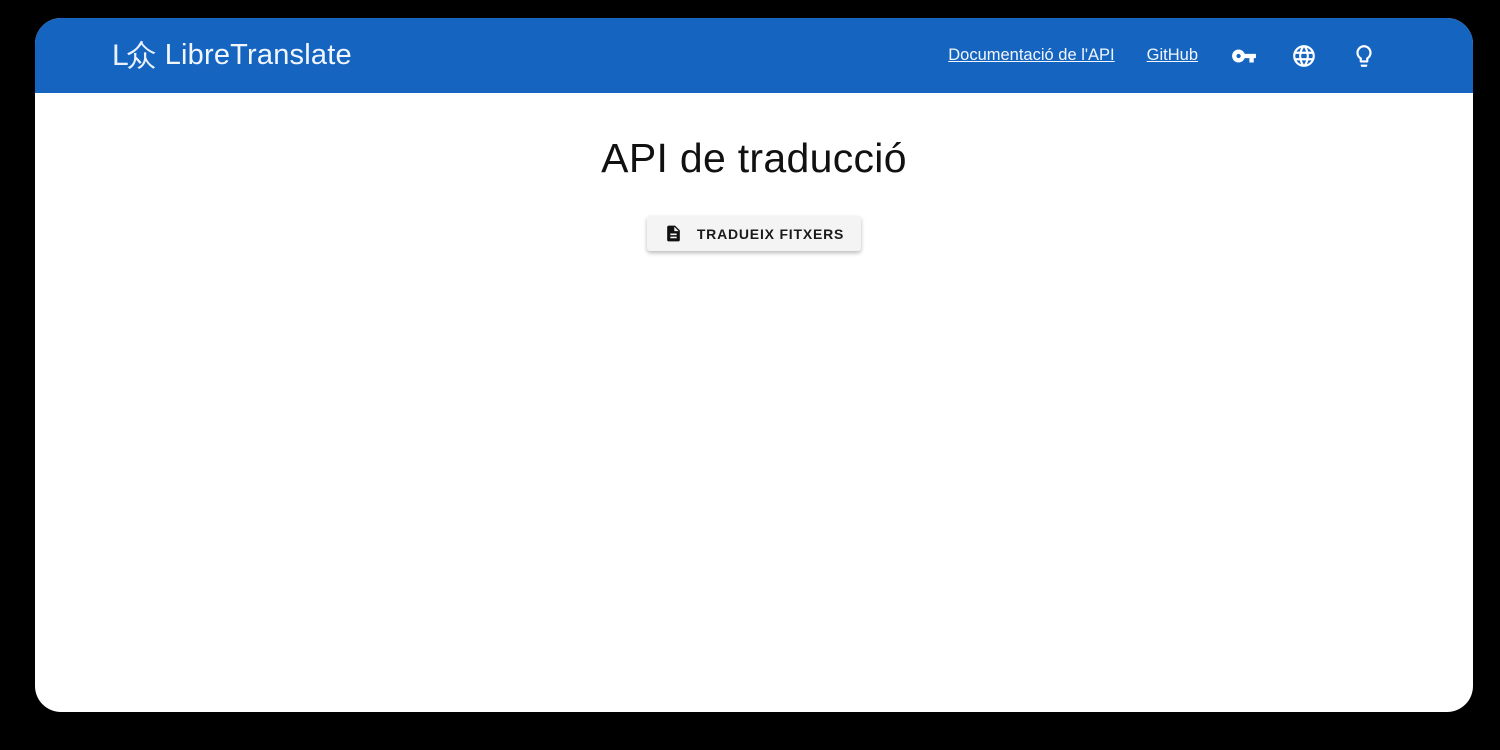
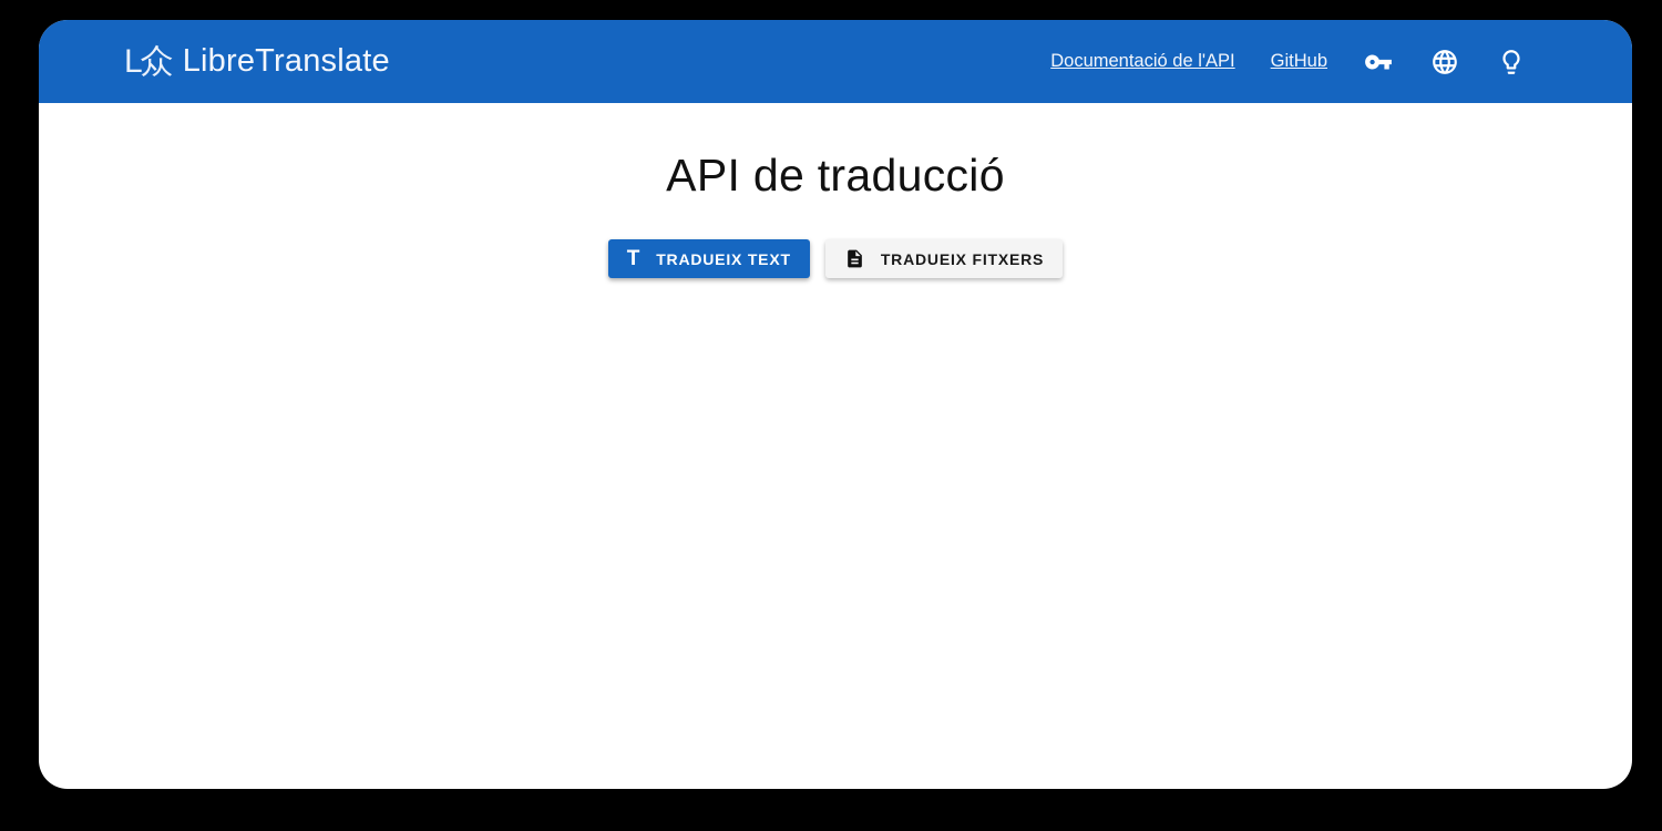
  L众
  LibreTranslate
  Documentació de l'API
  GitHub
  API de traducció
+ T
+ TRADUEIX TEXT
  TRADUEIX FITXERS
